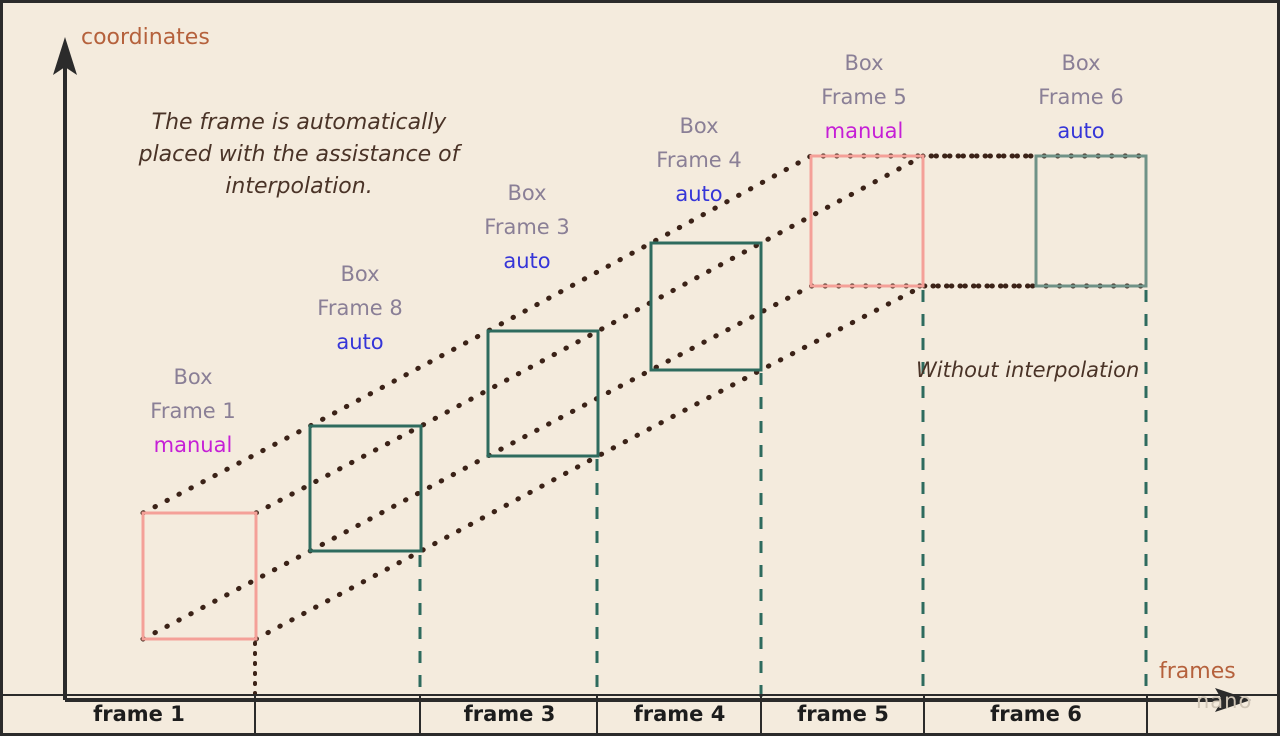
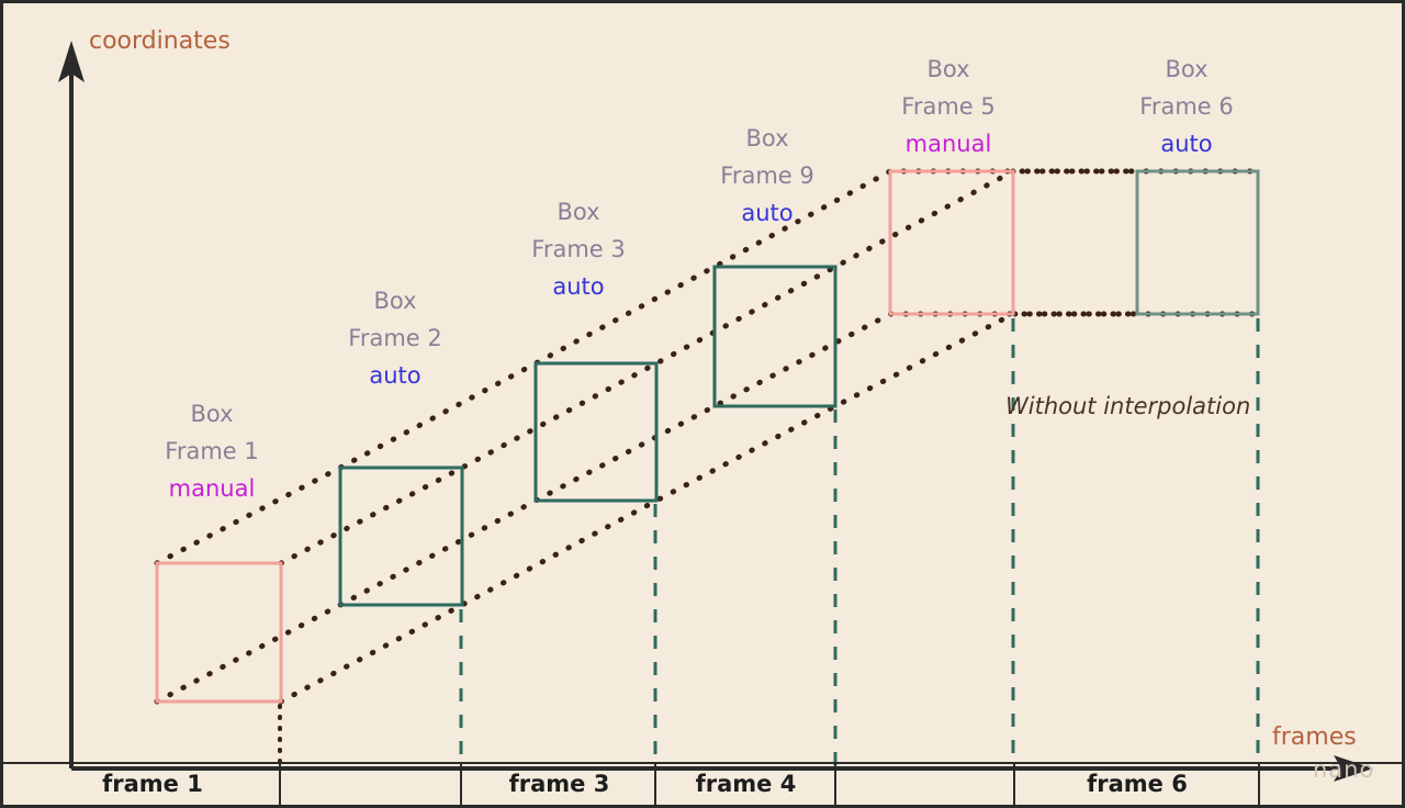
  nano
  coordinates
  frames
- The frame is automatically placed with the assistance of interpolation.
  Without interpolation
  Box
  Frame 1
  manual
  Box
- Frame 8
+ Frame 2
  auto
  Box
  Frame 3
  auto
  Box
- Frame 4
+ Frame 9
  auto
  Box
  Frame 5
  manual
  Box
  Frame 6
  auto
  frame 1
  frame 3
  frame 4
- frame 5
  frame 6
